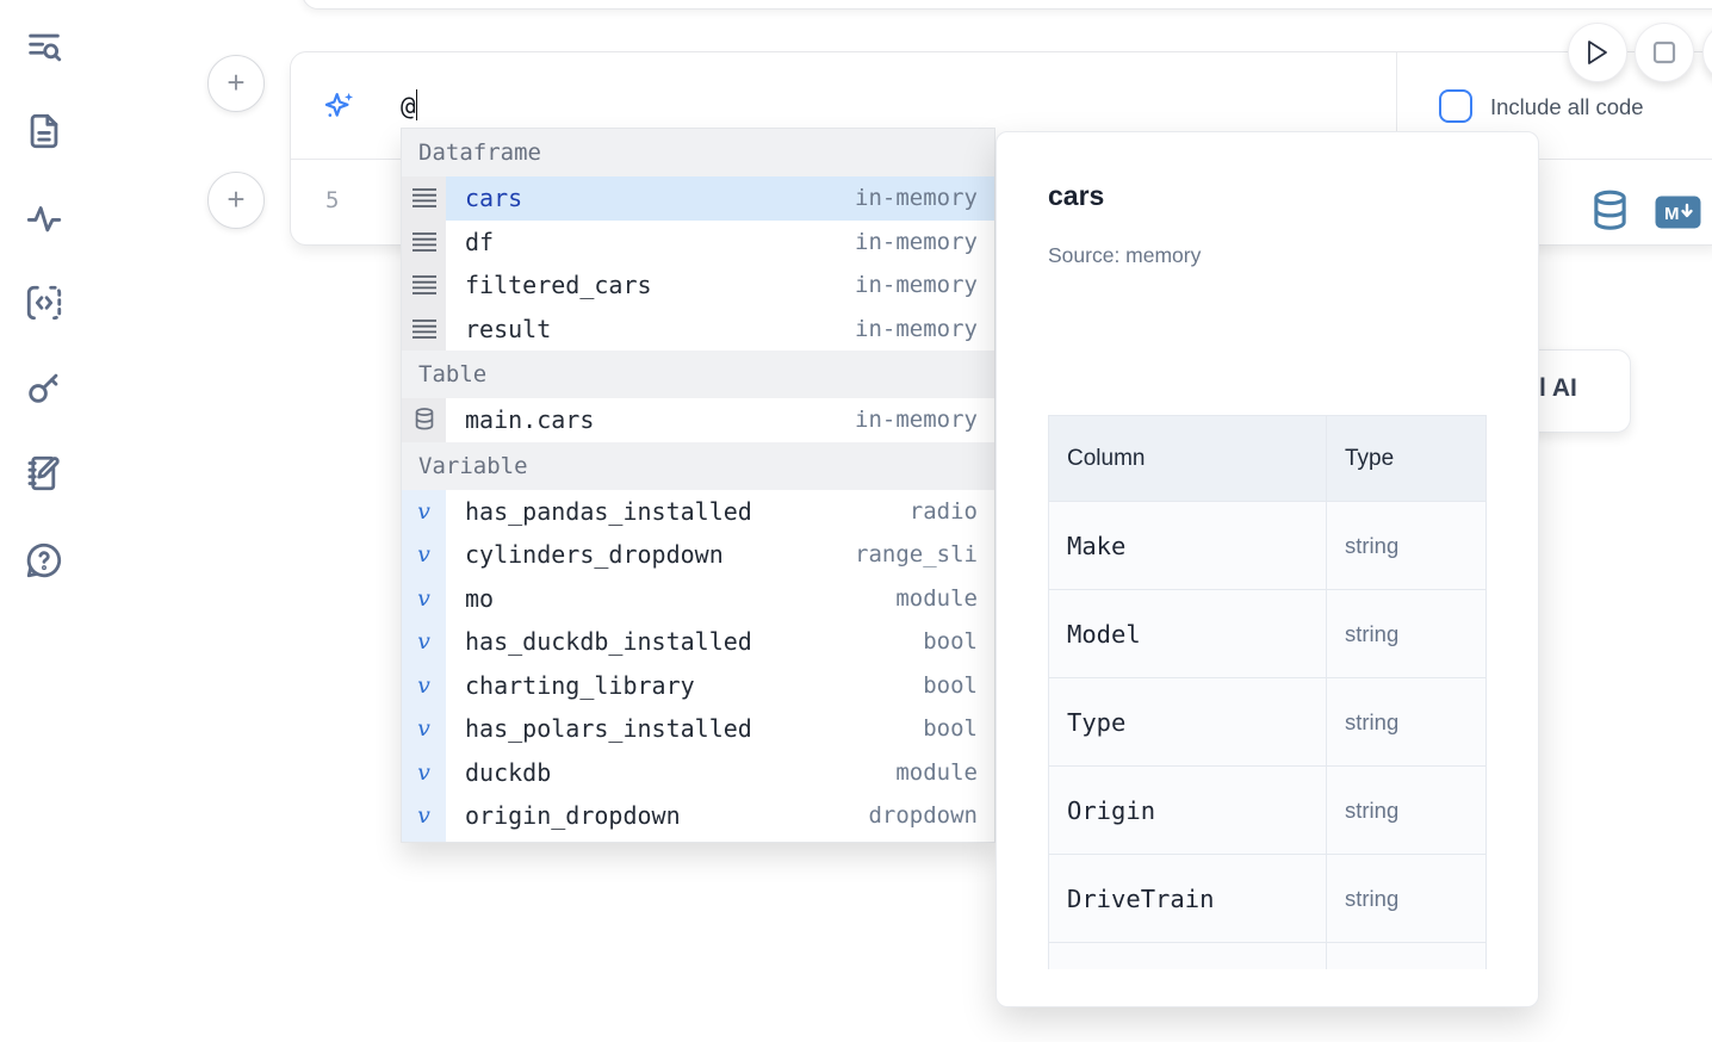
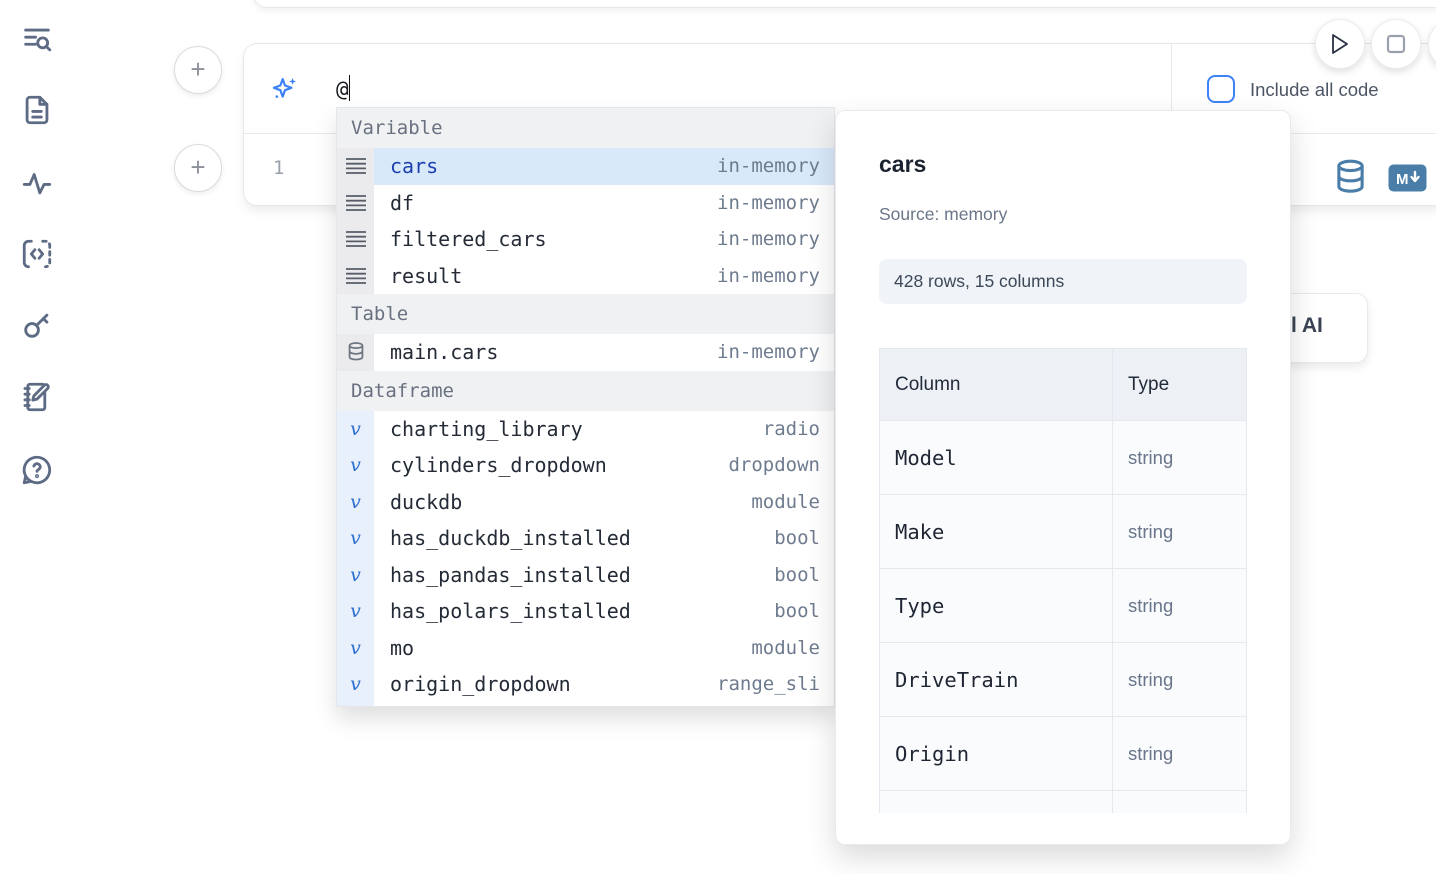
  +
  +
  @
  Include all code
- 5
+ 1
  M
- Dataframe
+ Variable
  cars
  in-memory
  df
  in-memory
  filtered_cars
  in-memory
  result
  in-memory
  Table
  main.cars
  in-memory
- Variable
+ Dataframe
  v
- has_pandas_installed
+ charting_library
  radio
  v
  cylinders_dropdown
- range_sli
+ dropdown
  v
- mo
+ duckdb
  module
  v
  has_duckdb_installed
  bool
  v
- charting_library
+ has_pandas_installed
  bool
  v
  has_polars_installed
  bool
  v
- duckdb
+ mo
  module
  v
  origin_dropdown
- dropdown
+ range_sli
  cars
  Source: memory
+ 428 rows, 15 columns
  Column
  Type
- Make
+ Model
  string
- Model
+ Make
  string
  Type
  string
- Origin
+ DriveTrain
  string
- DriveTrain
+ Origin
  string
  l AI
